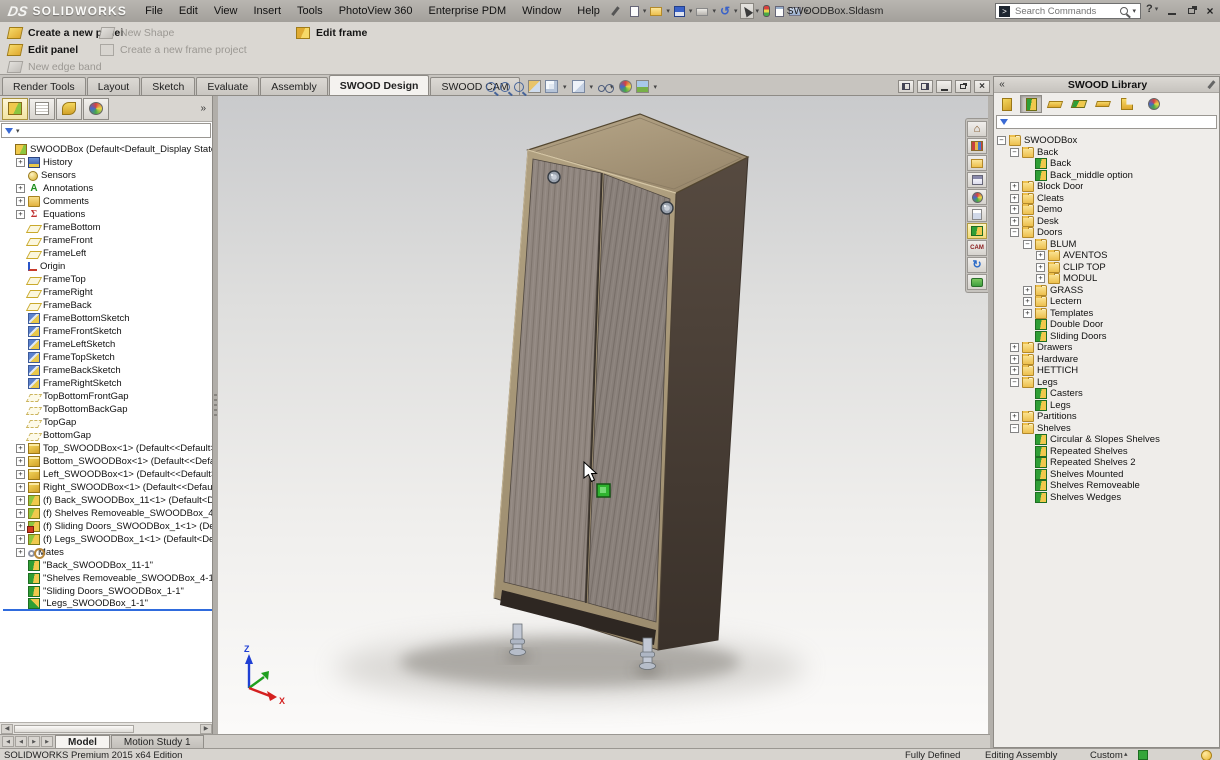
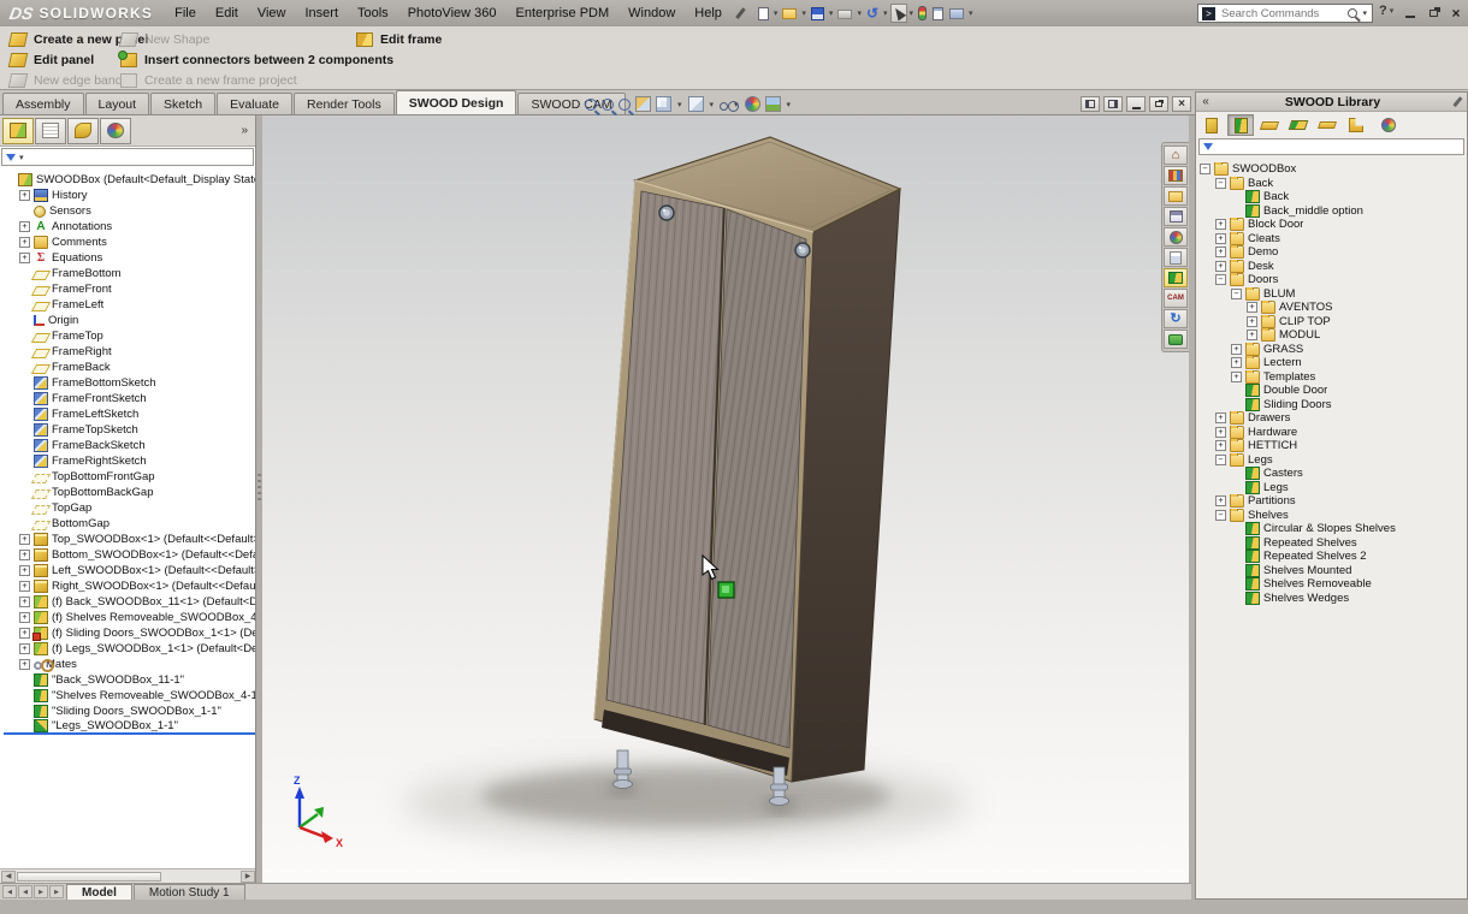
  SOLIDWORKS
  File
  Edit
  View
  Insert
  Tools
  PhotoView 360
  Enterprise PDM
  Window
  Help
  ↺
- SWOODBox.Sldasm
  >
  Search Commands
  ?
  ×
  Create a newel
  Edit panel
  New edge band
  New Shape
+ Insert connectors between 2 components
  Create a new frame project
  Edit frame
- Render Tools
+ Assembly
  Layout
  Sketch
  Evaluate
- Assembly
+ Render Tools
  SWOOD Design
  SWOODA
  ×
  »
  SWOODBox (Default<Default_Display Stat
  +
  History
  Sensors
  +
  Annotations
  +
  Comments
  +
  Equations
  FrameBottom
  FrameFront
  FrameLeft
  Origin
  FrameTop
  FrameRight
  FrameBack
  FrameBottomSketch
  FrameFrontSketch
  FrameLeftSketch
  FrameTopSketch
  FrameBackSketch
  FrameRightSketch
  TopBottomFrontGap
  TopBottomBackGap
  TopGap
  BottomGap
  +
  Top_SWOODBox<1> (Default<<Default
  +
  Bottom_SWOODBox<1> (Default<<Def
  +
  Left_SWOODBox<1> (Default<<Default
  +
  Right_SWOODBox<1> (Default<<Defau
  +
  (f) Back_SWOODBox_11<1> (Default<D
  +
  (f) Shelves Removeable_SWOODBox_4
  +
  (f) Sliding Doors_SWOODBox_1<1> (De
  +
  (f) Legs_SWOODBox_1<1> (Default<De
  +
  Mates
  "Back_SWOODBox_11-1"
  "Shelves Removeable_SWOODBox_4-1
  "Sliding Doors_SWOODBox_1-1"
  "Legs_SWOODBox_1-1"
  Z
  X
  ⌂
  ↻
  «
  SWOOD Library
  −
  SWOODBox
  −
  Back
  Back
  Back_middle option
  +
  Block Door
  +
  Cleats
  +
  Demo
  +
  Desk
  −
  Doors
  −
  BLUM
  +
  AVENTOS
  +
  CLIP TOP
  +
  MODUL
  +
  GRASS
  +
  Lectern
  +
  Templates
  Double Door
  Sliding Doors
  +
  Drawers
  +
  Hardware
  +
  HETTICH
  −
  Legs
  Casters
  Legs
  +
  Partitions
  −
  Shelves
  Circular & Slopes Shelves
  Repeated Shelves
  Repeated Shelves 2
  Shelves Mounted
  Shelves Removeable
  Shelves Wedges
  Model
  Motion Study 1
- SOLIDWORKS Premium 2015 x64 Edition
- Fully Defined
- Editing Assembly
- Custom
